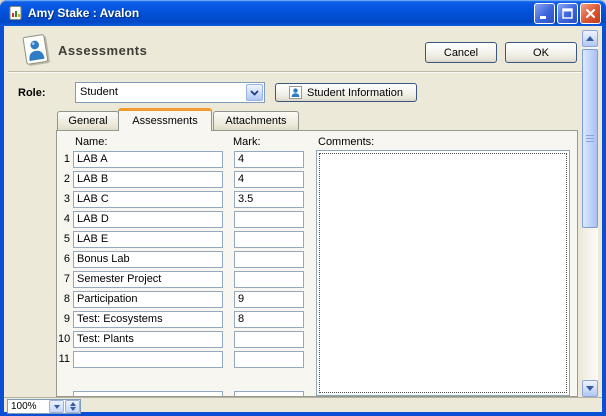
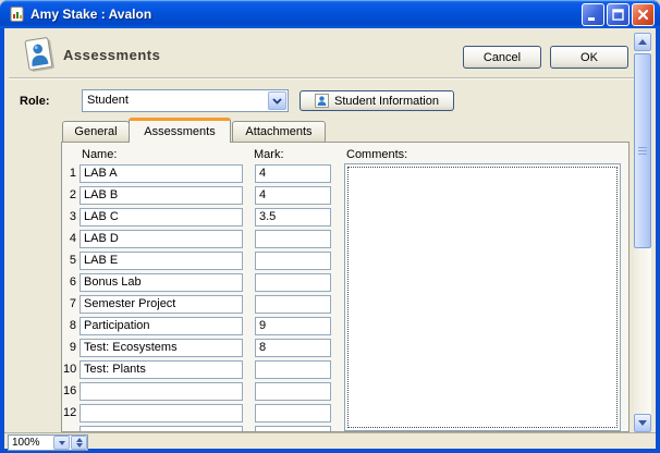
  Amy Stake : Avalon
  Assessments
  Cancel
  OK
  Role:
  Student
  Student Information
  General
  Assessments
  Attachments
  Name:
  Mark:
  Comments:
  1
  LAB A
  4
  2
  LAB B
  4
  3
  LAB C
  3.5
  4
  LAB D
  5
  LAB E
  6
  Bonus Lab
  7
  Semester Project
  8
  Participation
  9
  9
  Test: Ecosystems
  8
  10
  Test: Plants
- 11
+ 16
+ 12
  100%
